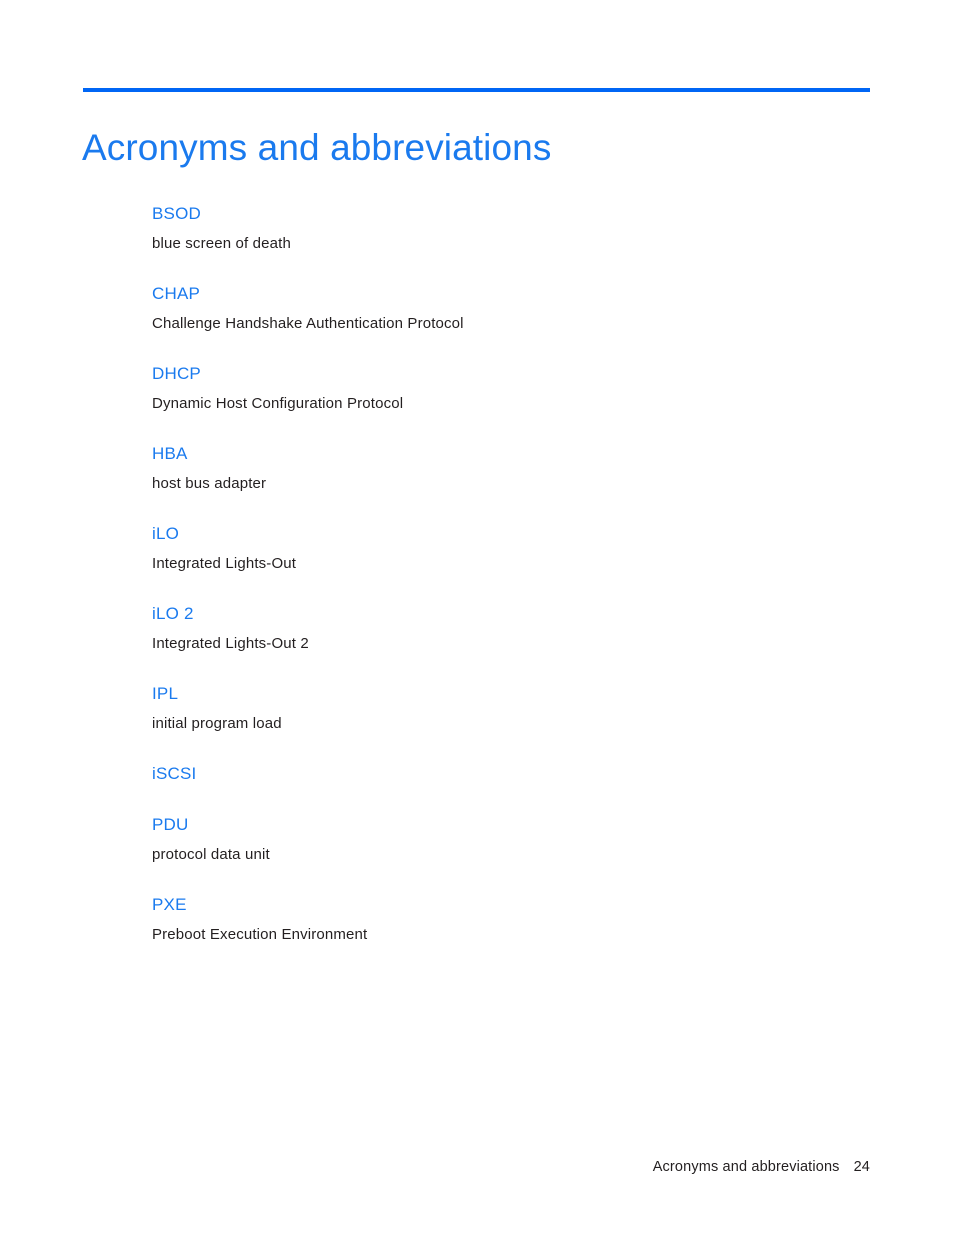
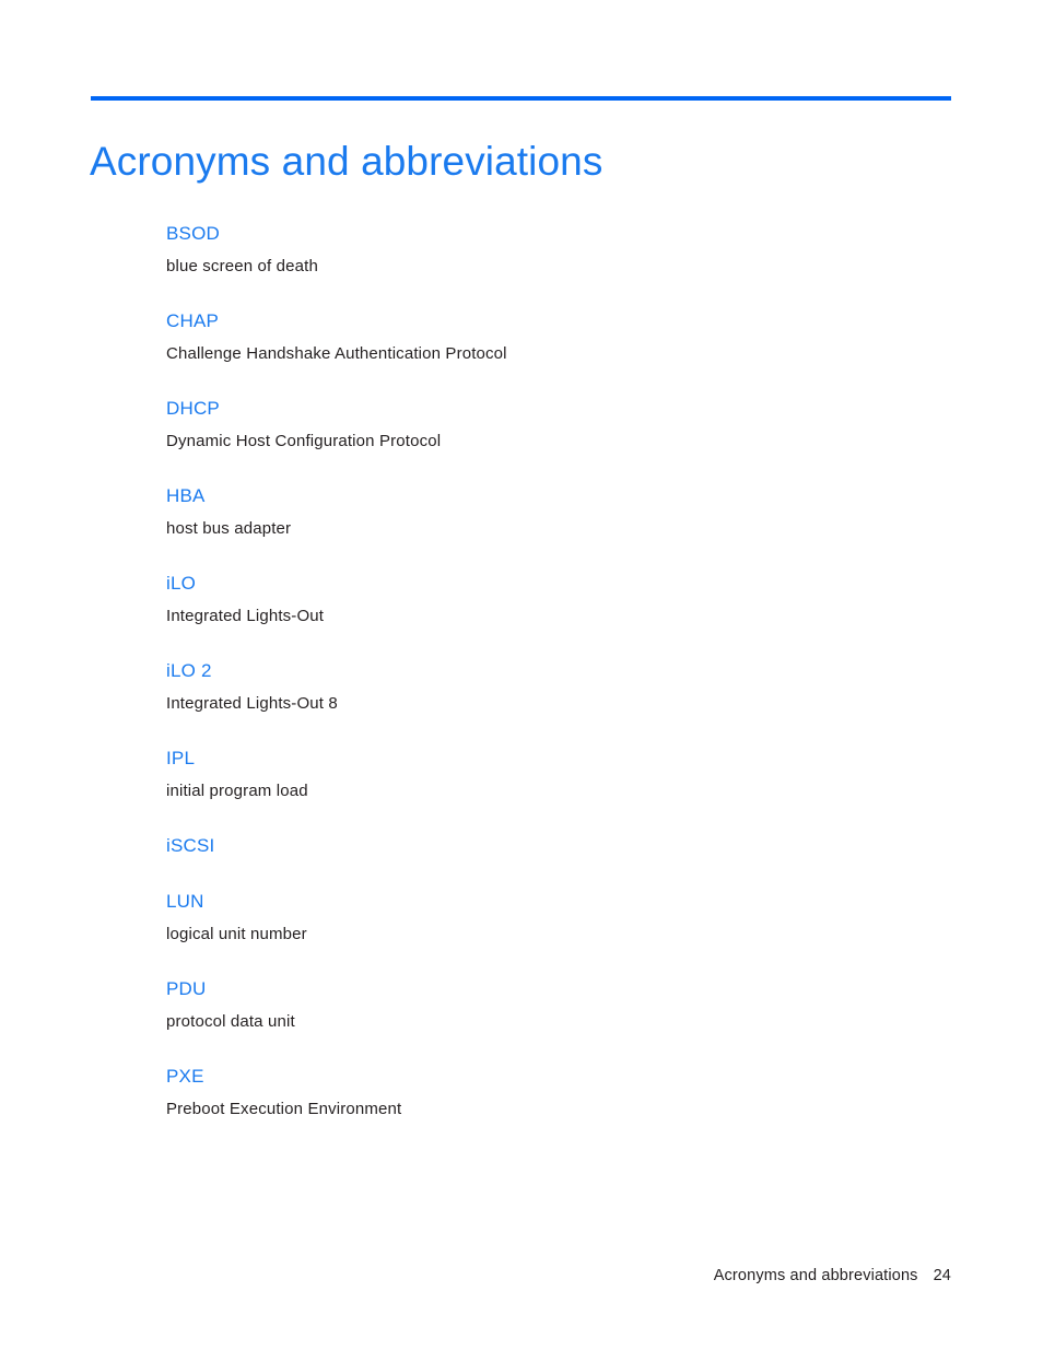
  Acronyms and abbreviations
  BSOD
  blue screen of death
  CHAP
  Challenge Handshake Authentication Protocol
  DHCP
  Dynamic Host Configuration Protocol
  HBA
  host bus adapter
  iLO
  Integrated Lights-Out
  iLO 2
- Integrated Lights-Out 2
+ Integrated Lights-Out 8
  IPL
  initial program load
  iSCSI
+ LUN
+ logical unit number
  PDU
  protocol data unit
  PXE
  Preboot Execution Environment
  Acronyms and abbreviations 24
